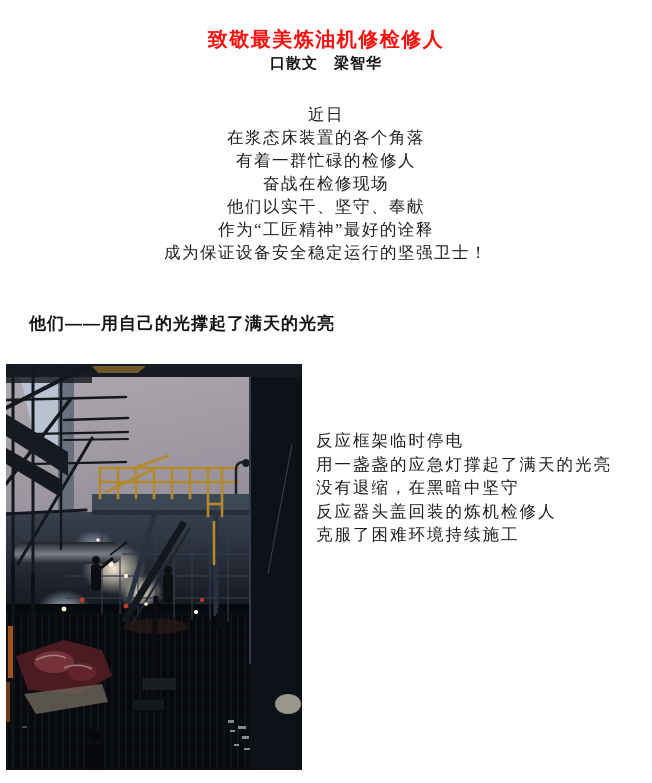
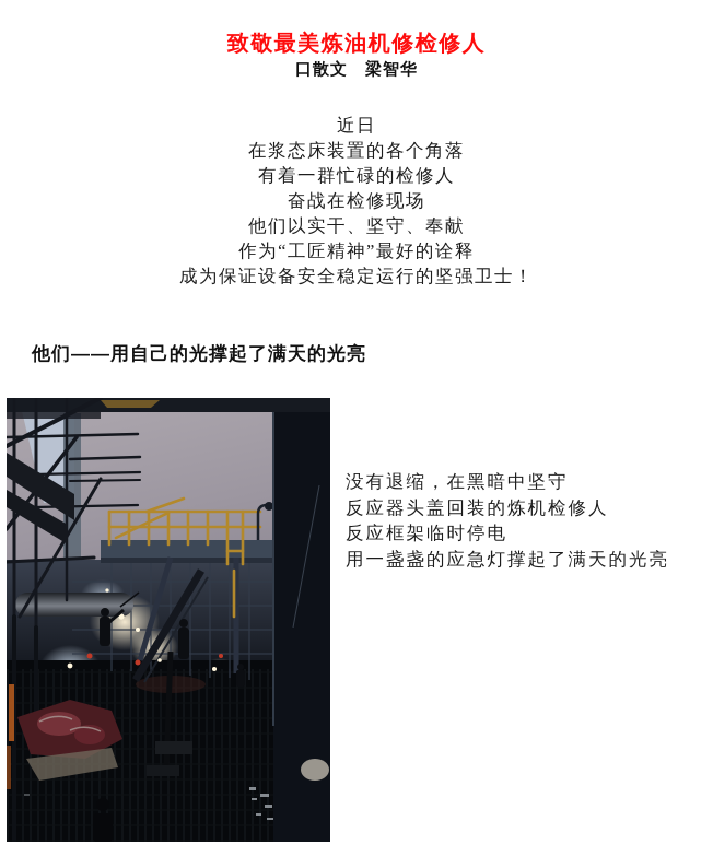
  致敬最美炼油机修检修人
  口散文 梁智华
  近日
  在浆态床装置的各个角落
  有着一群忙碌的检修人
  奋战在检修现场
  他们以实干、坚守、奉献
  作为“工匠精神”最好的诠释
  成为保证设备安全稳定运行的坚强卫士！
  他们——用自己的光撑起了满天的光亮
- 反应框架临时停电
+ 没有退缩，在黑暗中坚守
- 用一盏盏的应急灯撑起了满天的光亮
+ 反应器头盖回装的炼机检修人
- 没有退缩，在黑暗中坚守
+ 反应框架临时停电
- 反应器头盖回装的炼机检修人
+ 用一盏盏的应急灯撑起了满天的光亮
- 克服了困难环境持续施工
